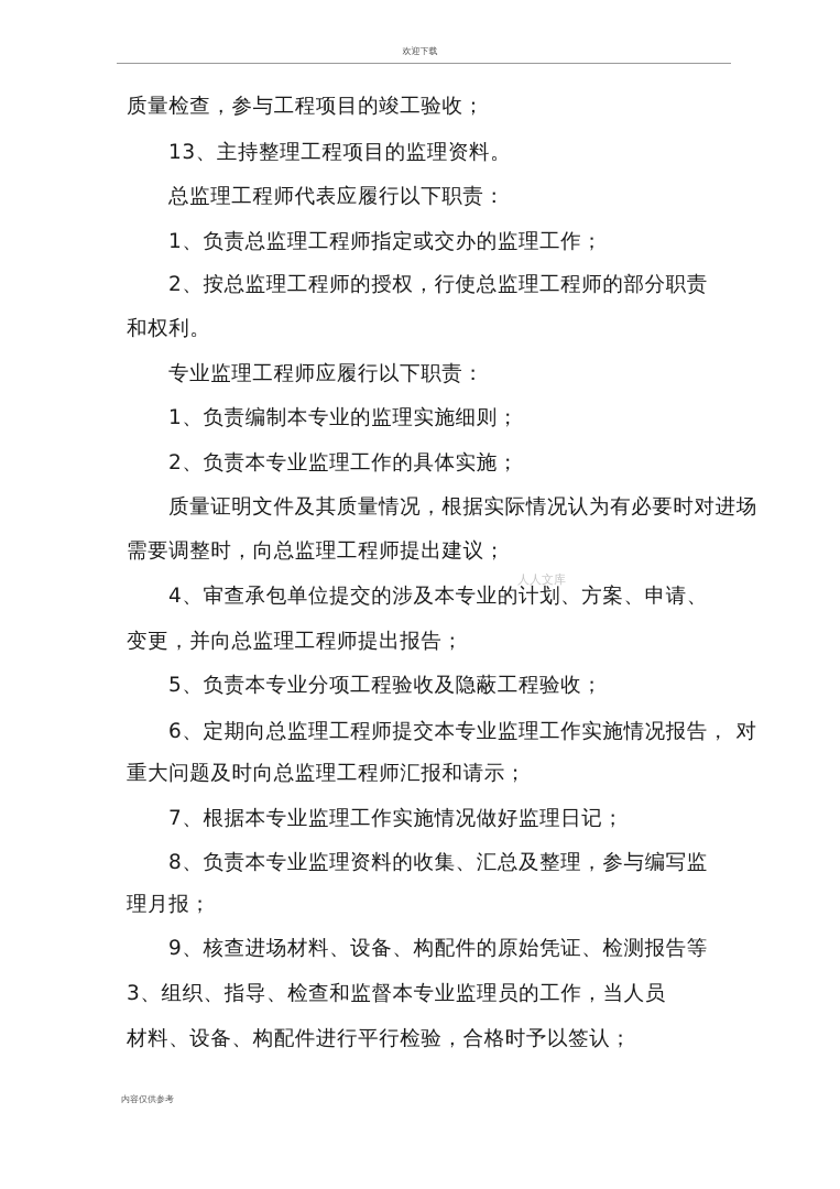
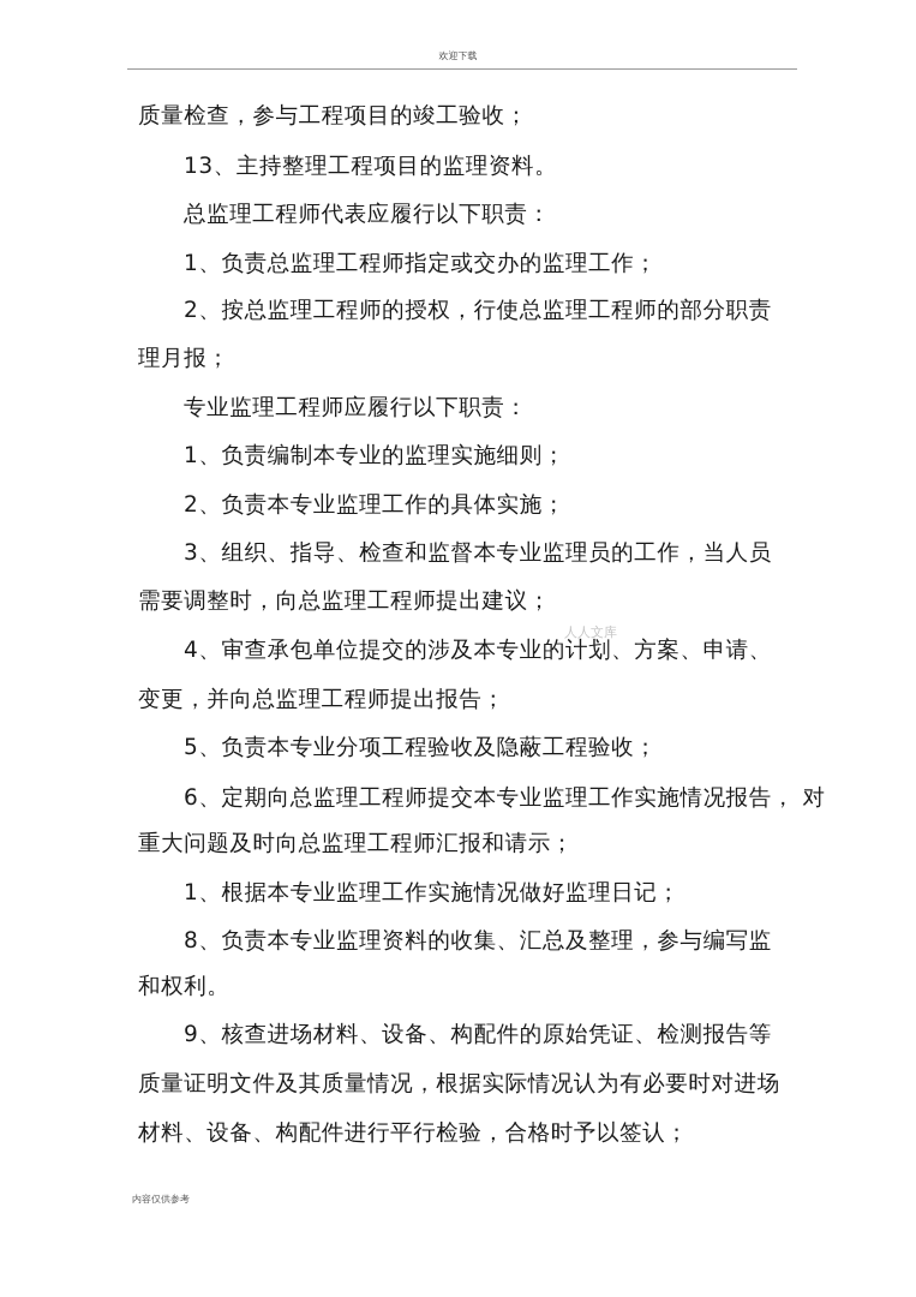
  欢迎下载
  质量检查，参与工程项目的竣工验收；
  13、主持整理工程项目的监理资料。
  总监理工程师代表应履行以下职责：
  1、负责总监理工程师指定或交办的监理工作；
  2、按总监理工程师的授权，行使总监理工程师的部分职责
- 和权利。
+ 理月报；
  专业监理工程师应履行以下职责：
  1、负责编制本专业的监理实施细则；
  2、负责本专业监理工作的具体实施；
- 质量证明文件及其质量情况，根据实际情况认为有必要时对进场
+ 3、组织、指导、检查和监督本专业监理员的工作，当人员
  需要调整时，向总监理工程师提出建议；
  4、审查承包单位提交的涉及本专业的计划、方案、申请、
  变更，并向总监理工程师提出报告；
  5、负责本专业分项工程验收及隐蔽工程验收；
  6、定期向总监理工程师提交本专业监理工作实施情况报告， 对
  重大问题及时向总监理工程师汇报和请示；
- 7、根据本专业监理工作实施情况做好监理日记；
+ 1、根据本专业监理工作实施情况做好监理日记；
  8、负责本专业监理资料的收集、汇总及整理，参与编写监
- 理月报；
+ 和权利。
  9、核查进场材料、设备、构配件的原始凭证、检测报告等
- 3、组织、指导、检查和监督本专业监理员的工作，当人员
+ 质量证明文件及其质量情况，根据实际情况认为有必要时对进场
  材料、设备、构配件进行平行检验，合格时予以签认；
  人人文库
  内容仅供参考
